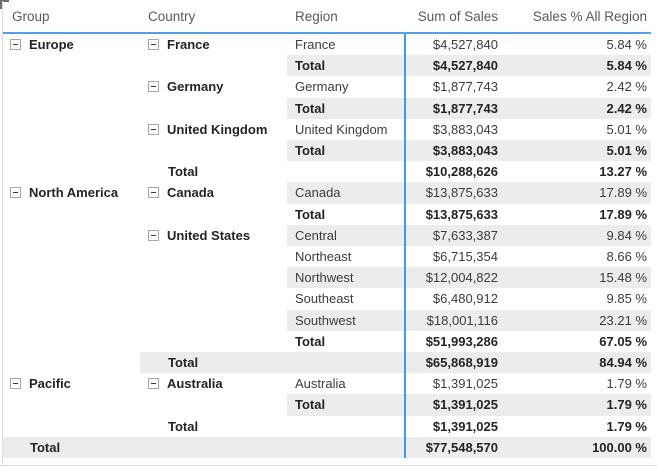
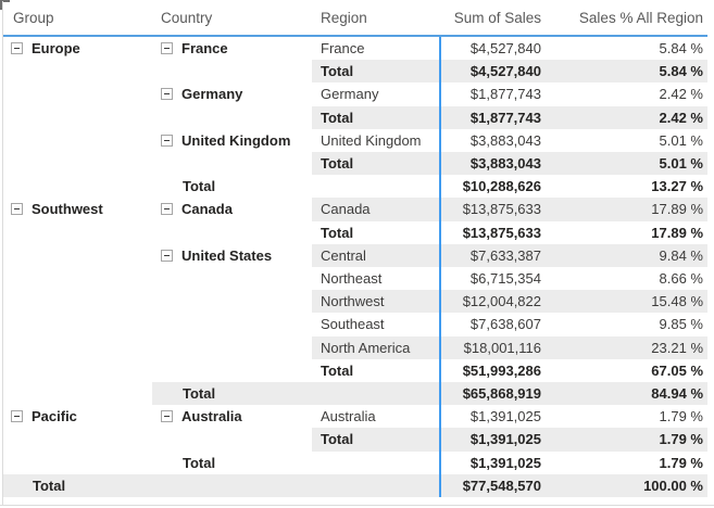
  Group	Country	Region	Sum of Sales	Sales % All Region
  Europe	France	France	$4,527,840	5.84 %
  Total	$4,527,840	5.84 %
  Germany	Germany	$1,877,743	2.42 %
  Total	$1,877,743	2.42 %
  United Kingdom	United Kingdom	$3,883,043	5.01 %
  Total	$3,883,043	5.01 %
  Total	$10,288,626	13.27 %
- North America	Canada	Canada	$13,875,633	17.89 %
+ Southwest	Canada	Canada	$13,875,633	17.89 %
  Total	$13,875,633	17.89 %
  United States	Central	$7,633,387	9.84 %
  Northeast	$6,715,354	8.66 %
  Northwest	$12,004,822	15.48 %
- Southeast	$6,480,912	9.85 %
+ Southeast	$7,638,607	9.85 %
- Southwest	$18,001,116	23.21 %
+ North America	$18,001,116	23.21 %
  Total	$51,993,286	67.05 %
  Total	$65,868,919	84.94 %
  Pacific	Australia	Australia	$1,391,025	1.79 %
  Total	$1,391,025	1.79 %
  Total	$1,391,025	1.79 %
  Total	$77,548,570	100.00 %
